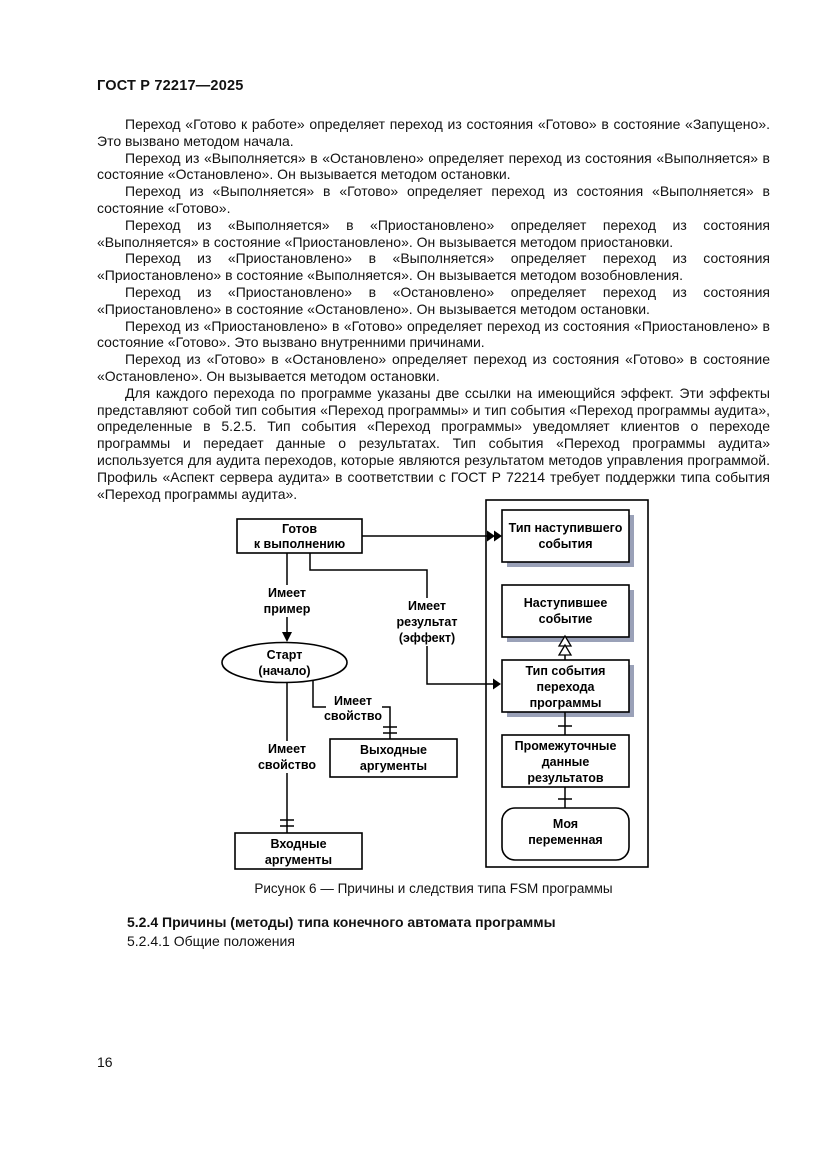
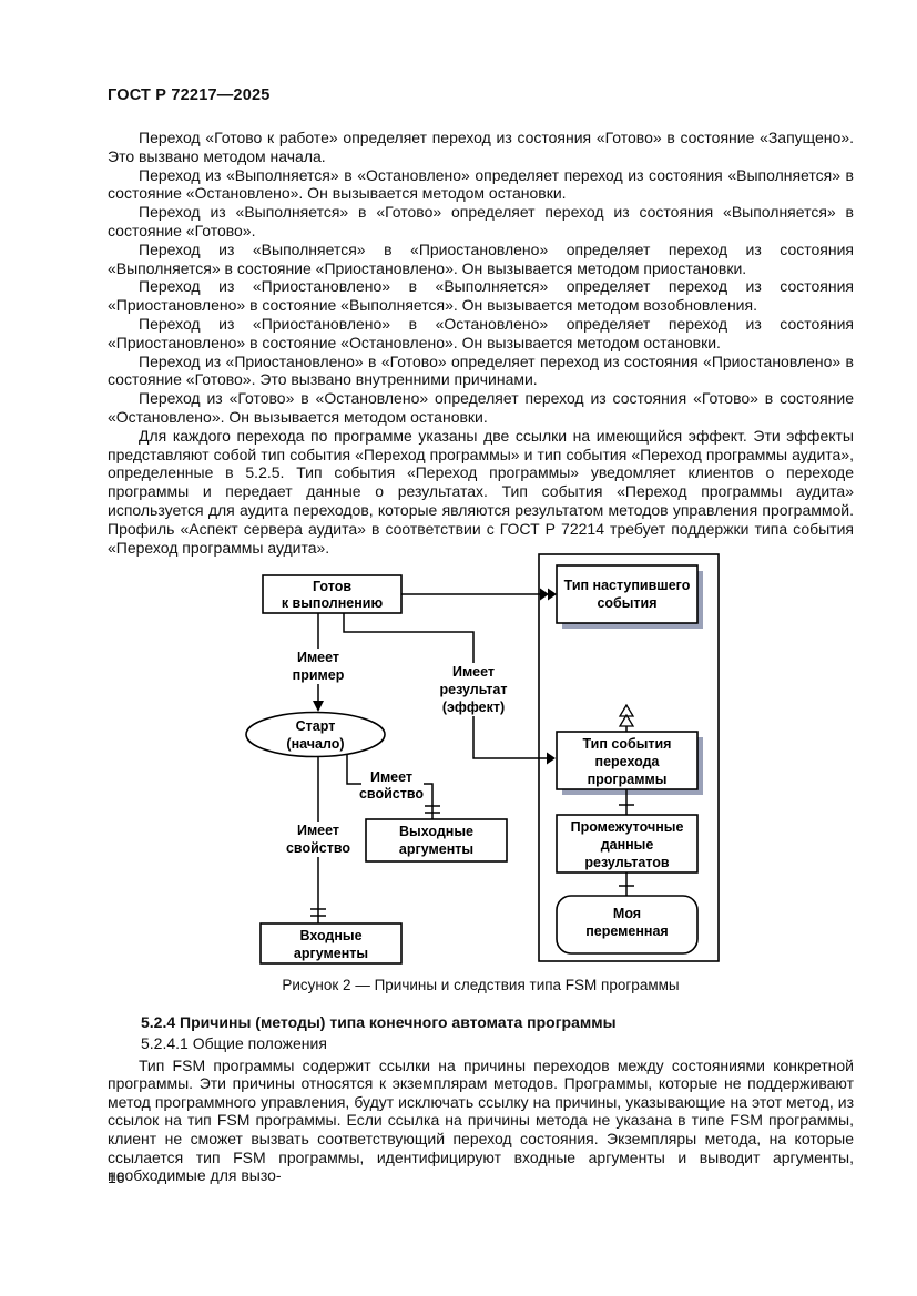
  ГОСТ Р 72217—2025
  Переход «Готово к работе» определяет переход из состояния «Готово» в состояние «Запущено». Это вызвано методом начала.
  Переход из «Выполняется» в «Остановлено» определяет переход из состояния «Выполняется» в состояние «Остановлено». Он вызывается методом остановки.
  Переход из «Выполняется» в «Готово» определяет переход из состояния «Выполняется» в состояние «Готово».
  Переход из «Выполняется» в «Приостановлено» определяет переход из состояния «Выполняется» в состояние «Приостановлено». Он вызывается методом приостановки.
  Переход из «Приостановлено» в «Выполняется» определяет переход из состояния «Приостановлено» в состояние «Выполняется». Он вызывается методом возобновления.
  Переход из «Приостановлено» в «Остановлено» определяет переход из состояния «Приостановлено» в состояние «Остановлено». Он вызывается методом остановки.
  Переход из «Приостановлено» в «Готово» определяет переход из состояния «Приостановлено» в состояние «Готово». Это вызвано внутренними причинами.
  Переход из «Готово» в «Остановлено» определяет переход из состояния «Готово» в состояние «Остановлено». Он вызывается методом остановки.
  Для каждого перехода по программе указаны две ссылки на имеющийся эффект. Эти эффекты представляют собой тип события «Переход программы» и тип события «Переход программы аудита», определенные в 5.2.5. Тип события «Переход программы» уведомляет клиентов о переходе программы и передает данные о результатах. Тип события «Переход программы аудита» используется для аудита переходов, которые являются результатом методов управления программой. Профиль «Аспект сервера аудита» в соответствии с ГОСТ Р 72214 требует поддержки типа события «Переход программы аудита».
  Имеет
  пример
  Имеет
  результат
  (эффект)
  Имеет
  свойство
  Имеет
  свойство
  Готов
  к выполнению
  Старт
  (начало)
  Выходные
  аргументы
  Входные
  аргументы
  Тип наступившего
  события
- Наступившее
- событие
  Тип события
  перехода
  программы
  Промежуточные
  данные
  результатов
  Моя
  переменная
- Рисунок 6 — Причины и следствия типа FSM программы
+ Рисунок 2 — Причины и следствия типа FSM программы
  5.2.4 Причины (методы) типа конечного автомата программы
  5.2.4.1 Общие положения
+ Тип FSM программы содержит ссылки на причины переходов между состояниями конкретной программы. Эти причины относятся к экземплярам методов. Программы, которые не поддерживают метод программного управления, будут исключать ссылку на причины, указывающие на этот метод, из ссылок на тип FSM программы. Если ссылка на причины метода не указана в типе FSM программы, клиент не сможет вызвать соответствующий переход состояния. Экземпляры метода, на которые ссылается тип FSM программы, идентифицируют входные аргументы и выводит аргументы, необходимые для вызо-
  16
